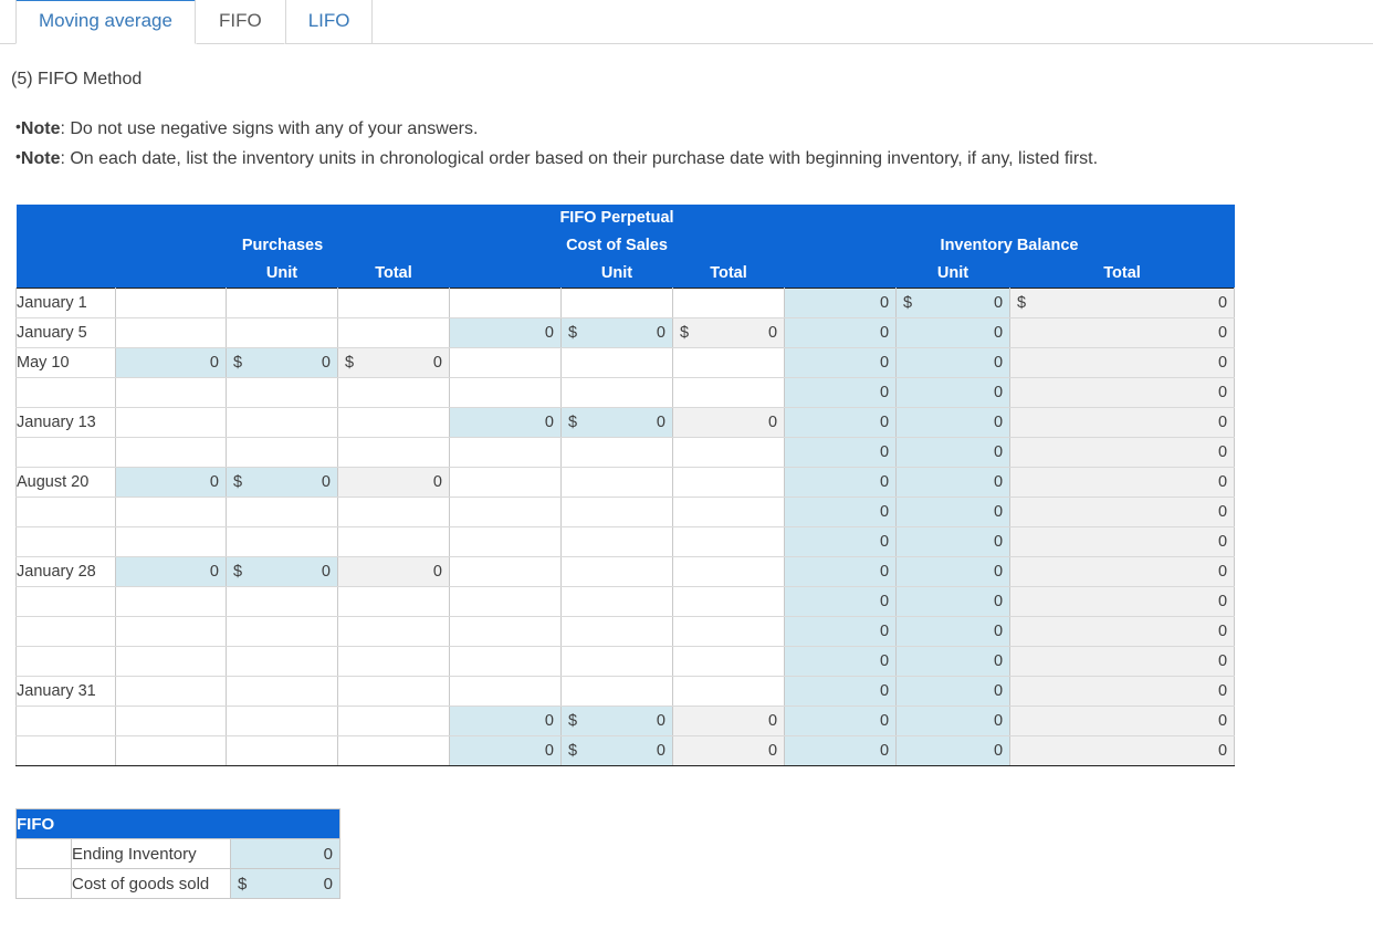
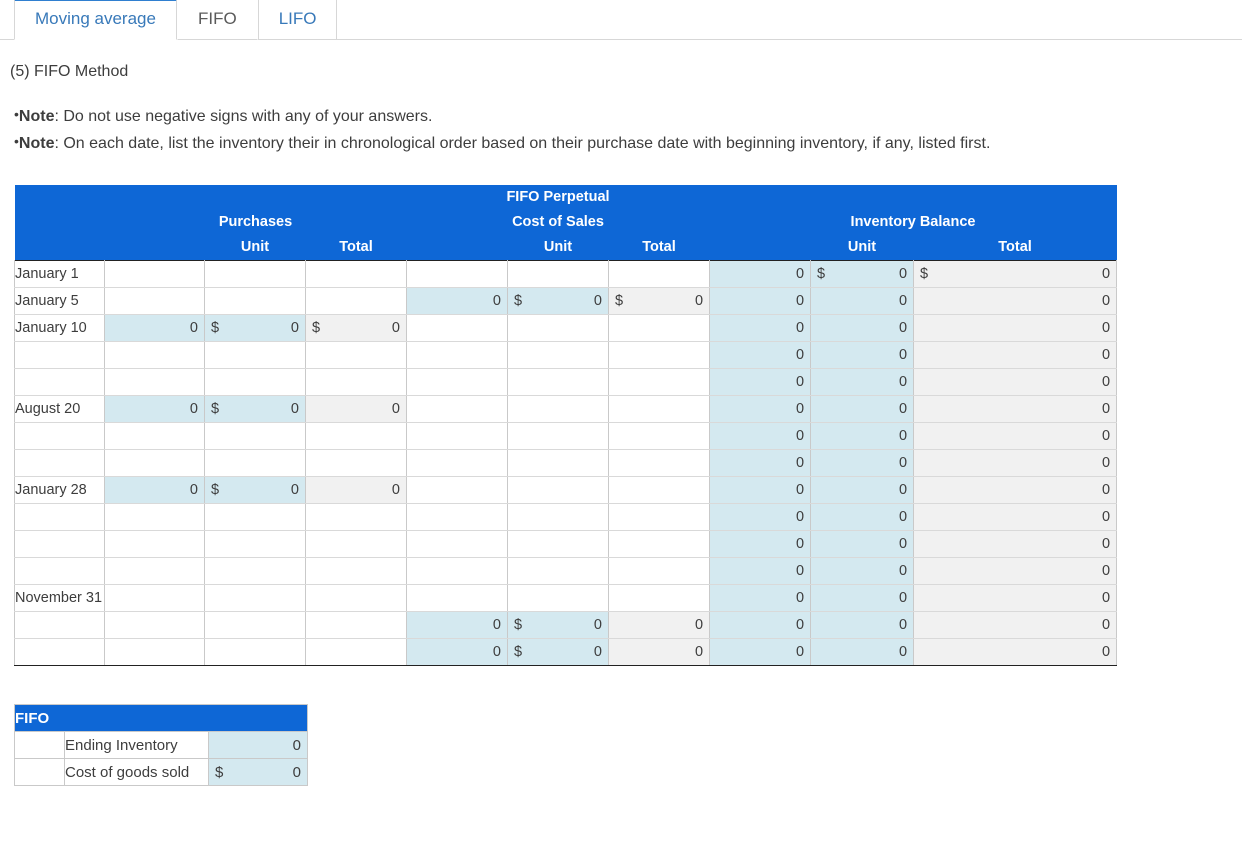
  Moving average
  FIFO
  LIFO
  (5) FIFO Method
  •Note: Do not use negative signs with any of your answers.
- •Note: On each date, list the inventory units in chronological order based on their purchase date with beginning inventory, if any, listed first.
+ •Note: On each date, list the inventory their in chronological order based on their purchase date with beginning inventory, if any, listed first.
  	FIFO Perpetual
  	Purchases	Cost of Sales	Inventory Balance
  		Unit	Total		Unit	Total		Unit	Total
  January 1							0	$ 0	$ 0
  January 5				0	$ 0	$ 0	0	0	0
- May 10	0	$ 0	$ 0				0	0	0
+ January 10	0	$ 0	$ 0				0	0	0
  							0	0	0
- January 13				0	$ 0	0	0	0	0
  							0	0	0
  August 20	0	$ 0	0				0	0	0
  							0	0	0
  							0	0	0
  January 28	0	$ 0	0				0	0	0
  							0	0	0
  							0	0	0
  							0	0	0
- January 31							0	0	0
+ November 31							0	0	0
  				0	$ 0	0	0	0	0
  				0	$ 0	0	0	0	0
  FIFO
  	Ending Inventory	0
  	Cost of goods sold	$ 0
